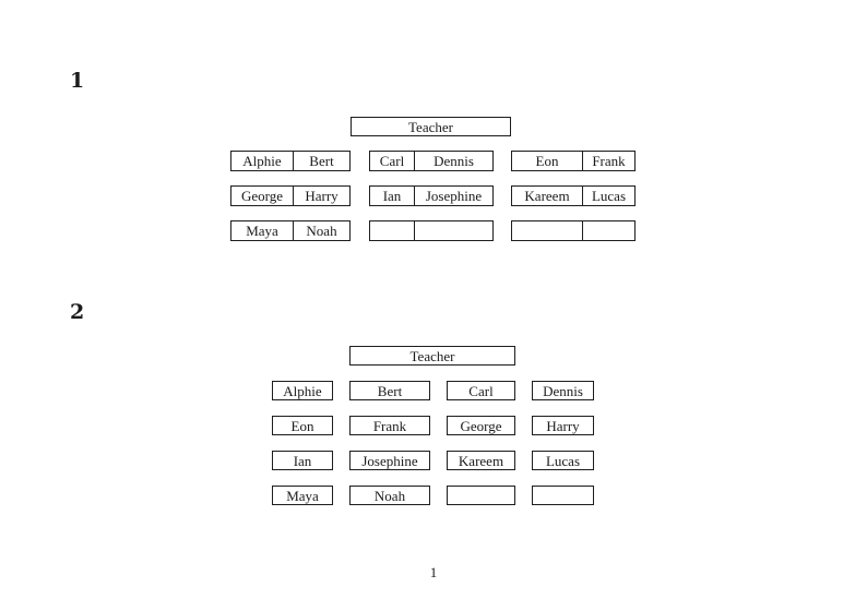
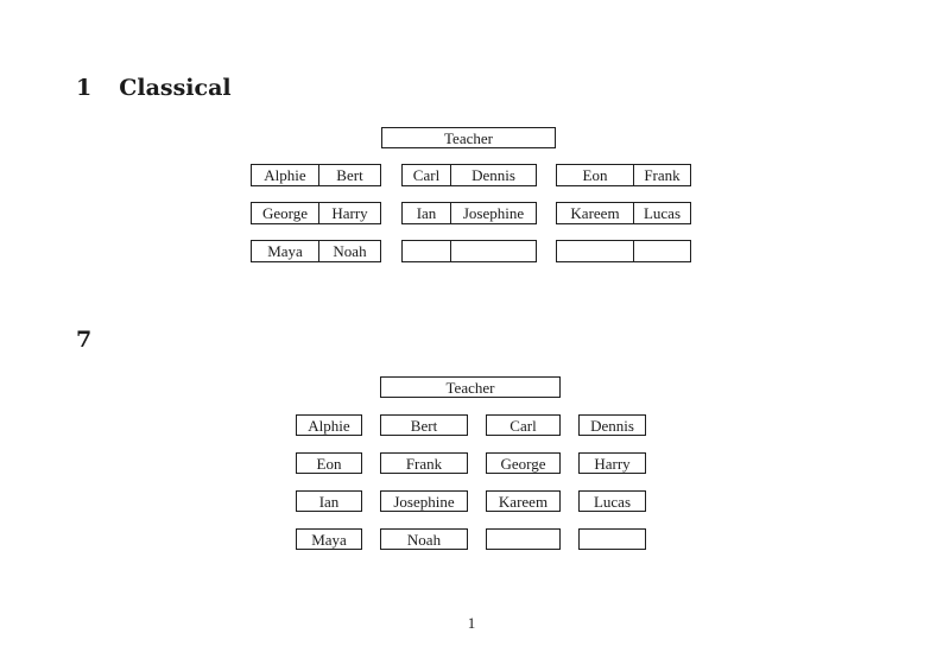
  1
+ Classical
  Teacher
  Alphie
  Bert
  Carl
  Dennis
  Eon
  Frank
  George
  Harry
  Ian
  Josephine
  Kareem
  Lucas
  Maya
  Noah
- 2
+ 7
  Teacher
  Alphie
  Bert
  Carl
  Dennis
  Eon
  Frank
  George
  Harry
  Ian
  Josephine
  Kareem
  Lucas
  Maya
  Noah
  1
